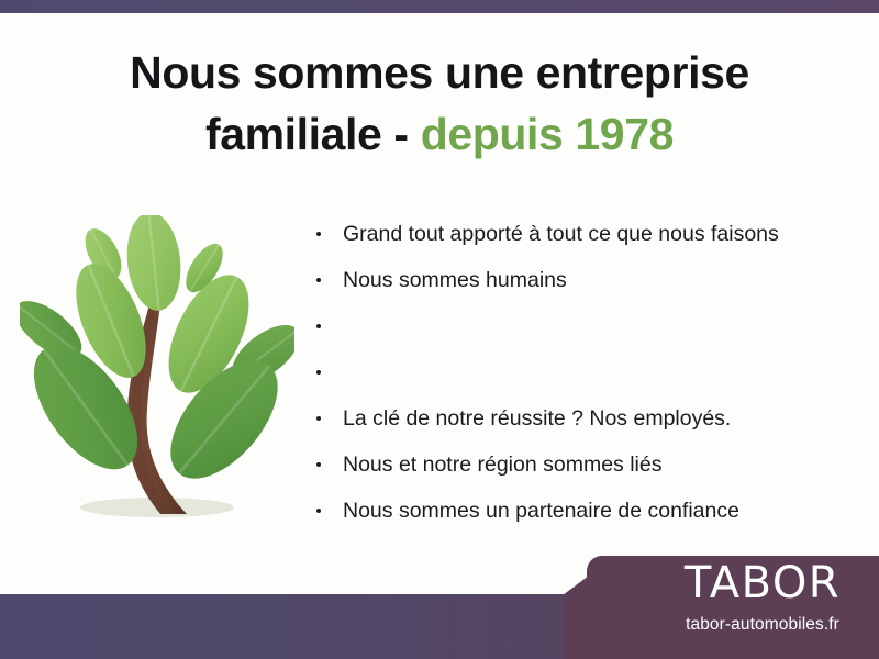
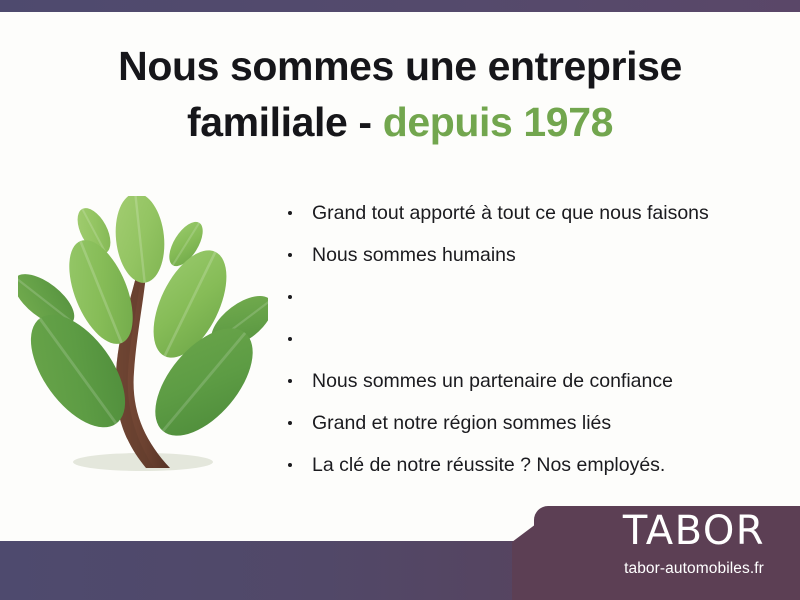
  Nous sommes une entreprise
  familiale - depuis 1978
  Grand tout apporté à tout ce que nous faisons
  Nous sommes humains
- La clé de notre réussite ? Nos employés.
+ Nous sommes un partenaire de confiance
- Nous et notre région sommes liés
+ Grand et notre région sommes liés
- Nous sommes un partenaire de confiance
+ La clé de notre réussite ? Nos employés.
  TABOR
  tabor-automobiles.fr
